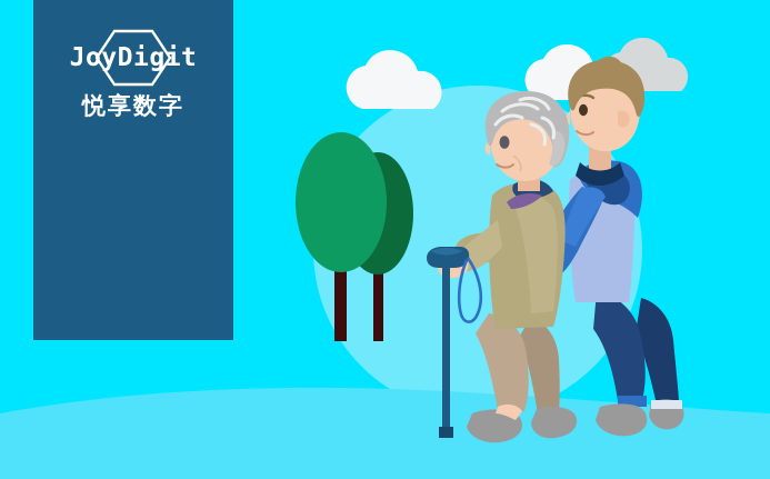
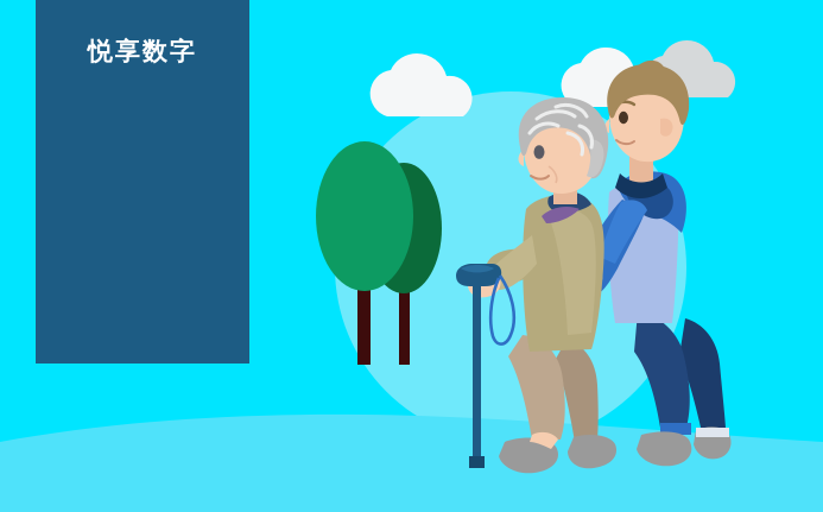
- JoyDigit
  悦享数字
